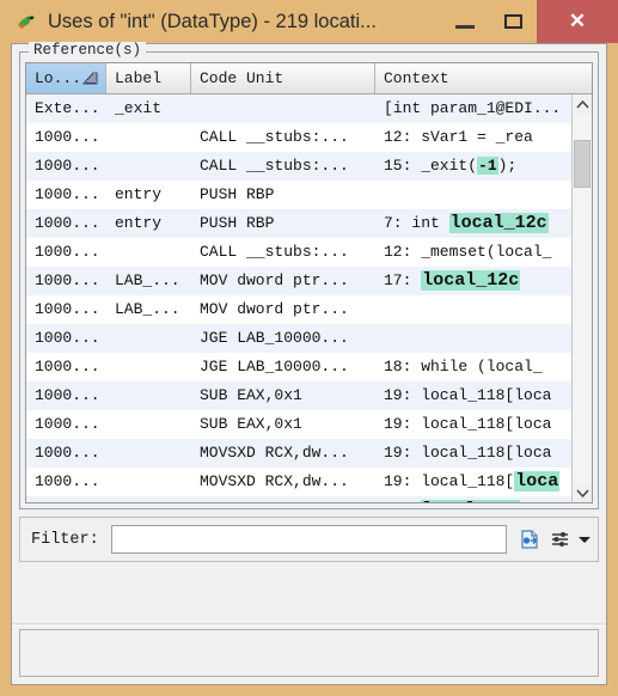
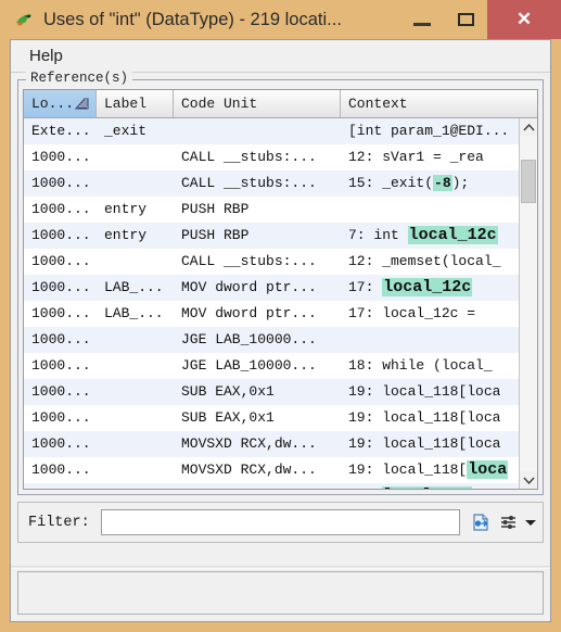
  Uses of "int" (DataType) - 219 locati...
  ✕
+ Help
  Reference(s)
  Lo...
  Label
  Code Unit
  Context
  Exte...
  _exit
  [int param_1@EDI...
  1000...
  CALL __stubs:...
  12: sVar1 = _rea
  1000...
  CALL __stubs:...
- 15: _exit(-1);
+ 15: _exit(-8);
  1000...
  entry
  PUSH RBP
  1000...
  entry
  PUSH RBP
  7: int local_12c
  1000...
  CALL __stubs:...
  12: _memset(local_
  1000...
  LAB_...
  MOV dword ptr...
  17: local_12c
  1000...
  LAB_...
  MOV dword ptr...
+ 17: local_12c =
  1000...
  JGE LAB_10000...
  1000...
  JGE LAB_10000...
  18: while (local_
  1000...
  SUB EAX,0x1
  19: local_118[loca
  1000...
  SUB EAX,0x1
  19: local_118[loca
  1000...
  MOVSXD RCX,dw...
  19: local_118[loca
  1000...
  MOVSXD RCX,dw...
  19: local_118[loca
  Filter:
